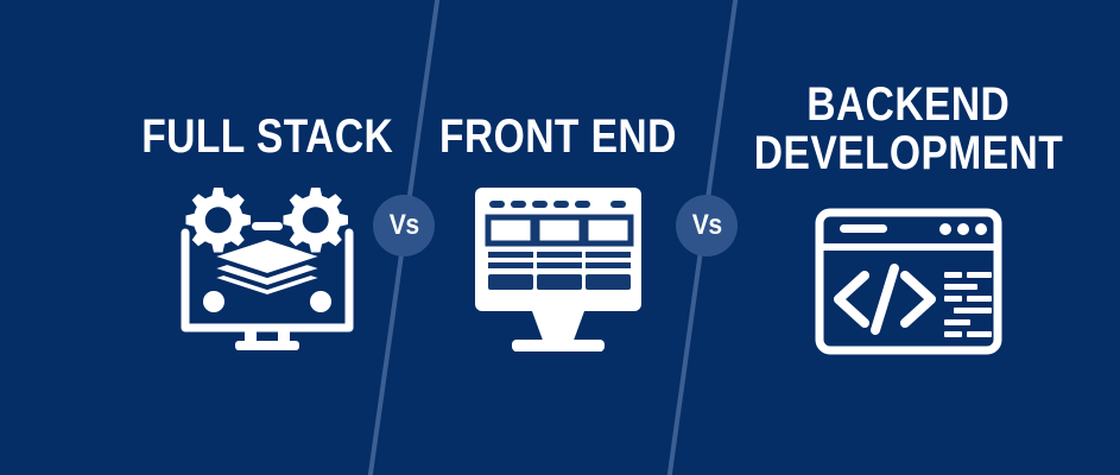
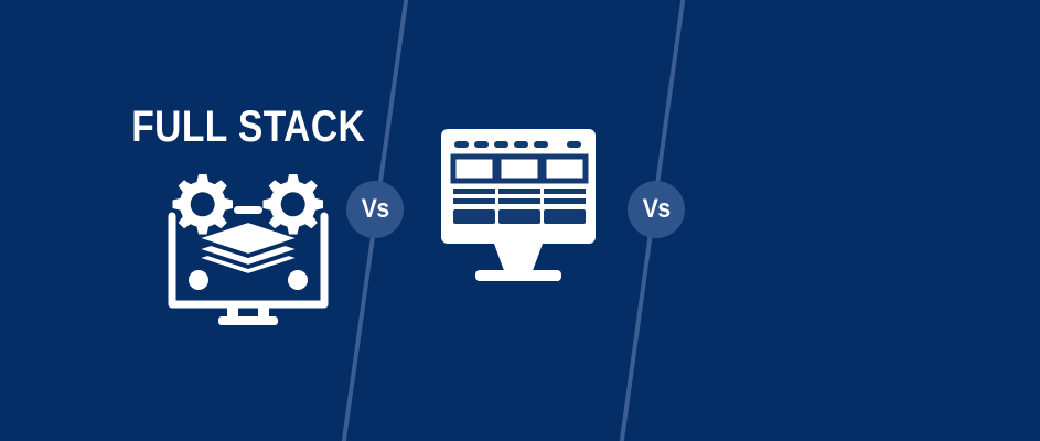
  FULL STACK
- FRONT END
- BACKEND
- DEVELOPMENT
  Vs
  Vs
